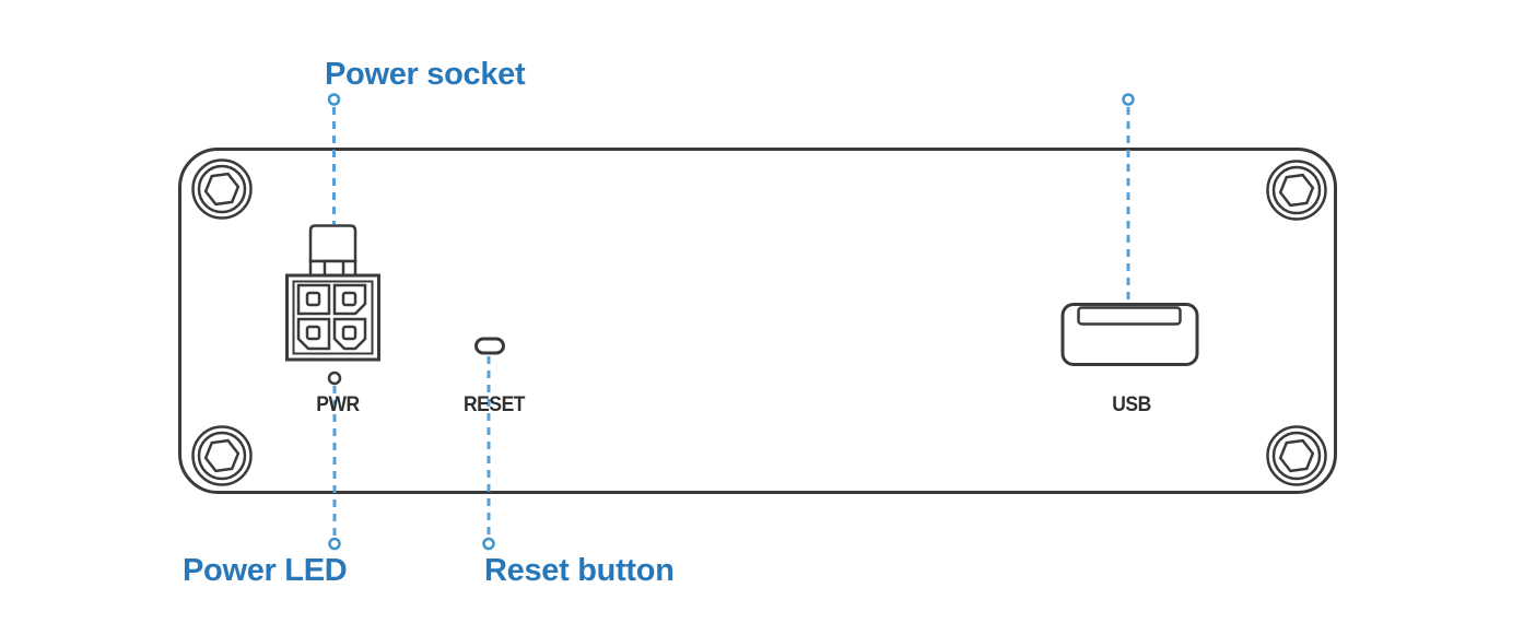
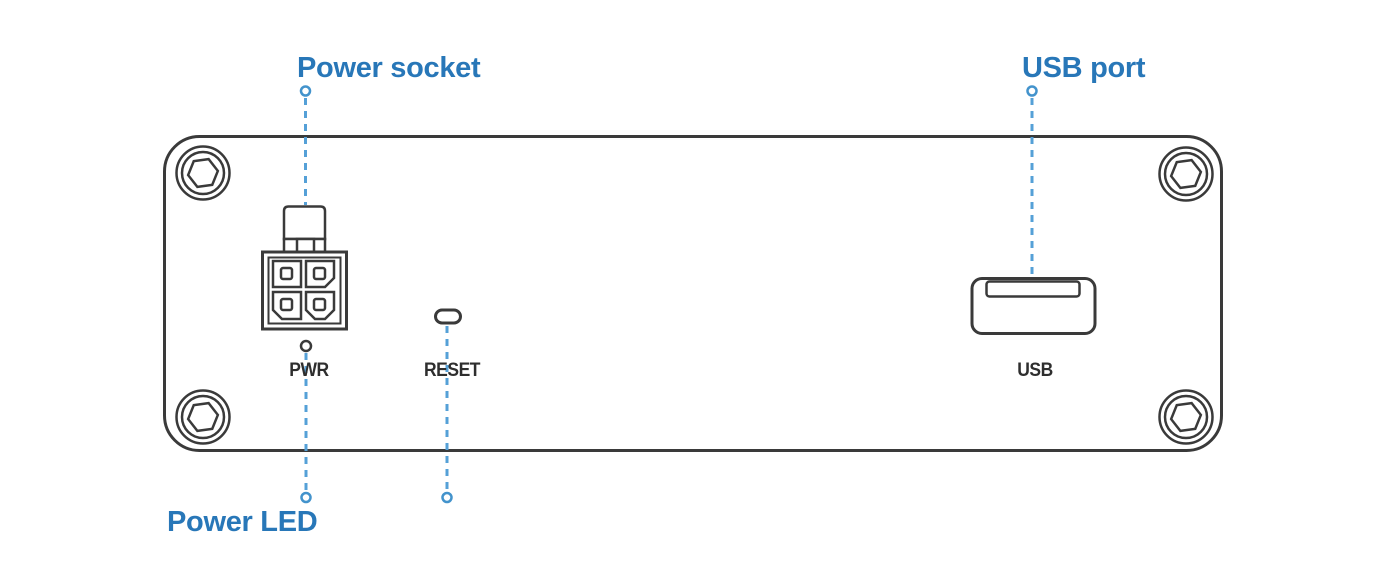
  Power socket
+ USB port
  Power LED
- Reset button
  PWR
  RESET
  USB
